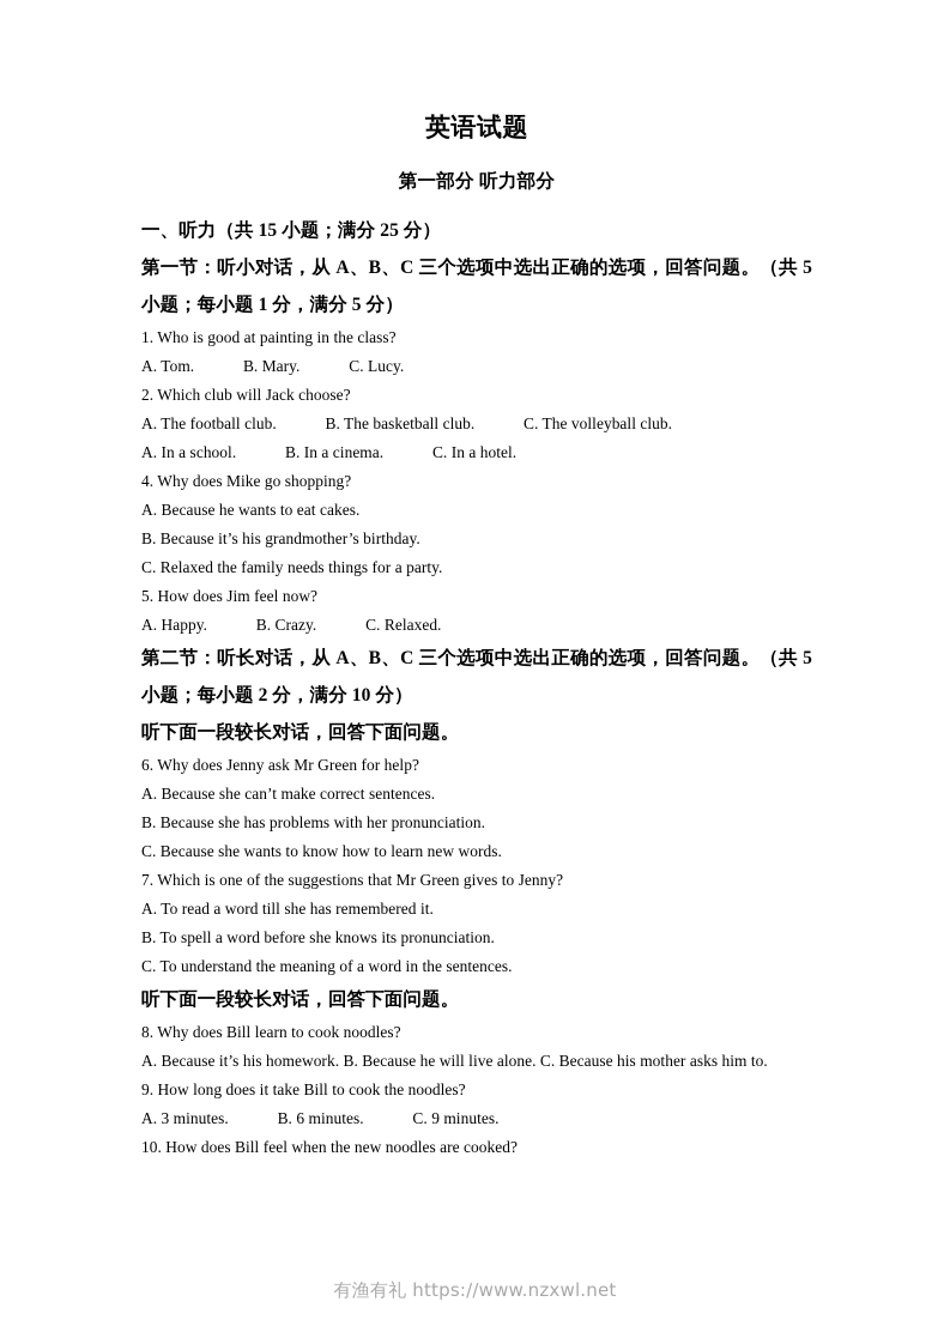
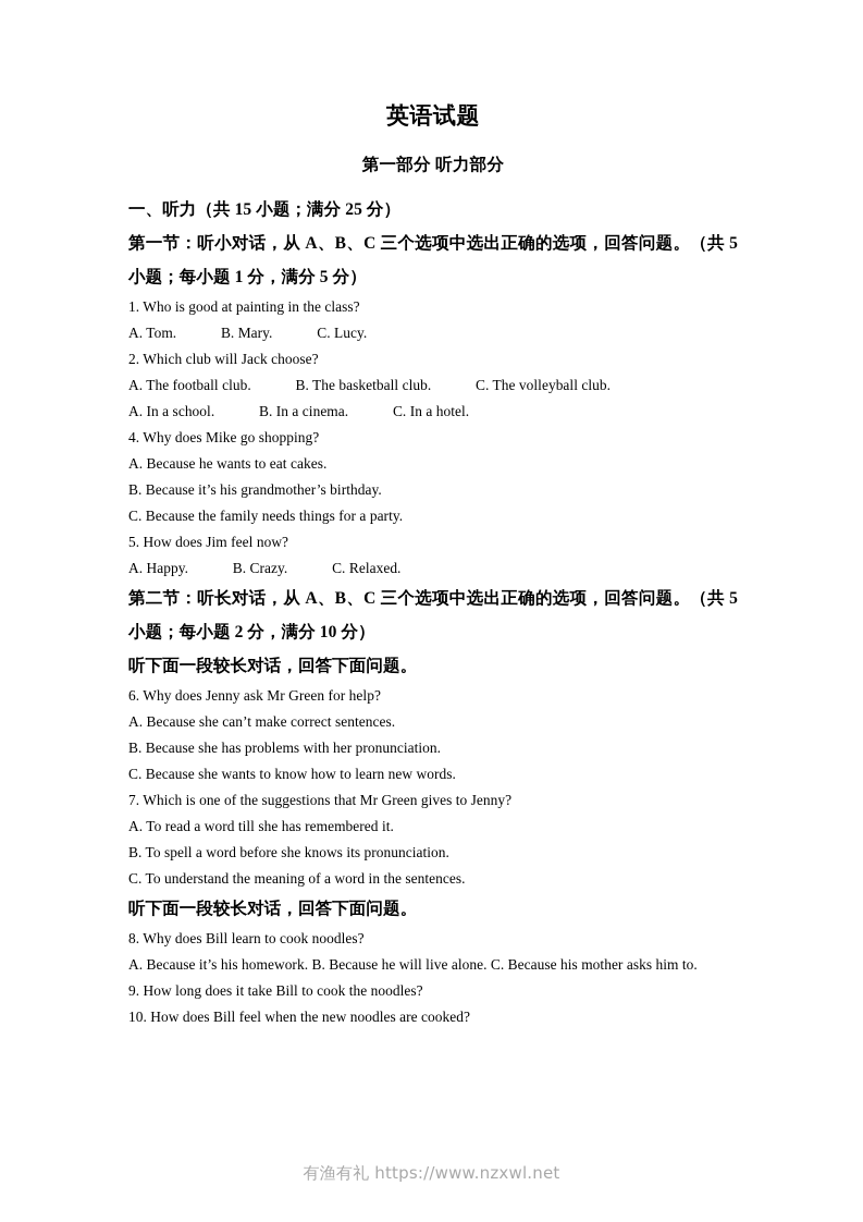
  英语试题
  第一部分 听力部分
  一、听力（共 15 小题；满分 25 分）
  第一节：听小对话，从 A、B、C 三个选项中选出正确的选项，回答问题。（共 5 小题；每小题 1 分，满分 5 分）
  1. Who is good at painting in the class?
  A. Tom. B. Mary. C. Lucy.
  2. Which club will Jack choose?
  A. The football club. B. The basketball club. C. The volleyball club.
  A. In a school. B. In a cinema. C. In a hotel.
  4. Why does Mike go shopping?
  A. Because he wants to eat cakes.
  B. Because it’s his grandmother’s birthday.
- C. Relaxed the family needs things for a party.
+ C. Because the family needs things for a party.
  5. How does Jim feel now?
  A. Happy. B. Crazy. C. Relaxed.
  第二节：听长对话，从 A、B、C 三个选项中选出正确的选项，回答问题。（共 5 小题；每小题 2 分，满分 10 分）
  听下面一段较长对话，回答下面问题。
  6. Why does Jenny ask Mr Green for help?
  A. Because she can’t make correct sentences.
  B. Because she has problems with her pronunciation.
  C. Because she wants to know how to learn new words.
  7. Which is one of the suggestions that Mr Green gives to Jenny?
  A. To read a word till she has remembered it.
  B. To spell a word before she knows its pronunciation.
  C. To understand the meaning of a word in the sentences.
  听下面一段较长对话，回答下面问题。
  8. Why does Bill learn to cook noodles?
  A. Because it’s his homework. B. Because he will live alone. C. Because his mother asks him to.
  9. How long does it take Bill to cook the noodles?
- A. 3 minutes. B. 6 minutes. C. 9 minutes.
  10. How does Bill feel when the new noodles are cooked?
  有渔有礼 https://www.nzxwl.net
